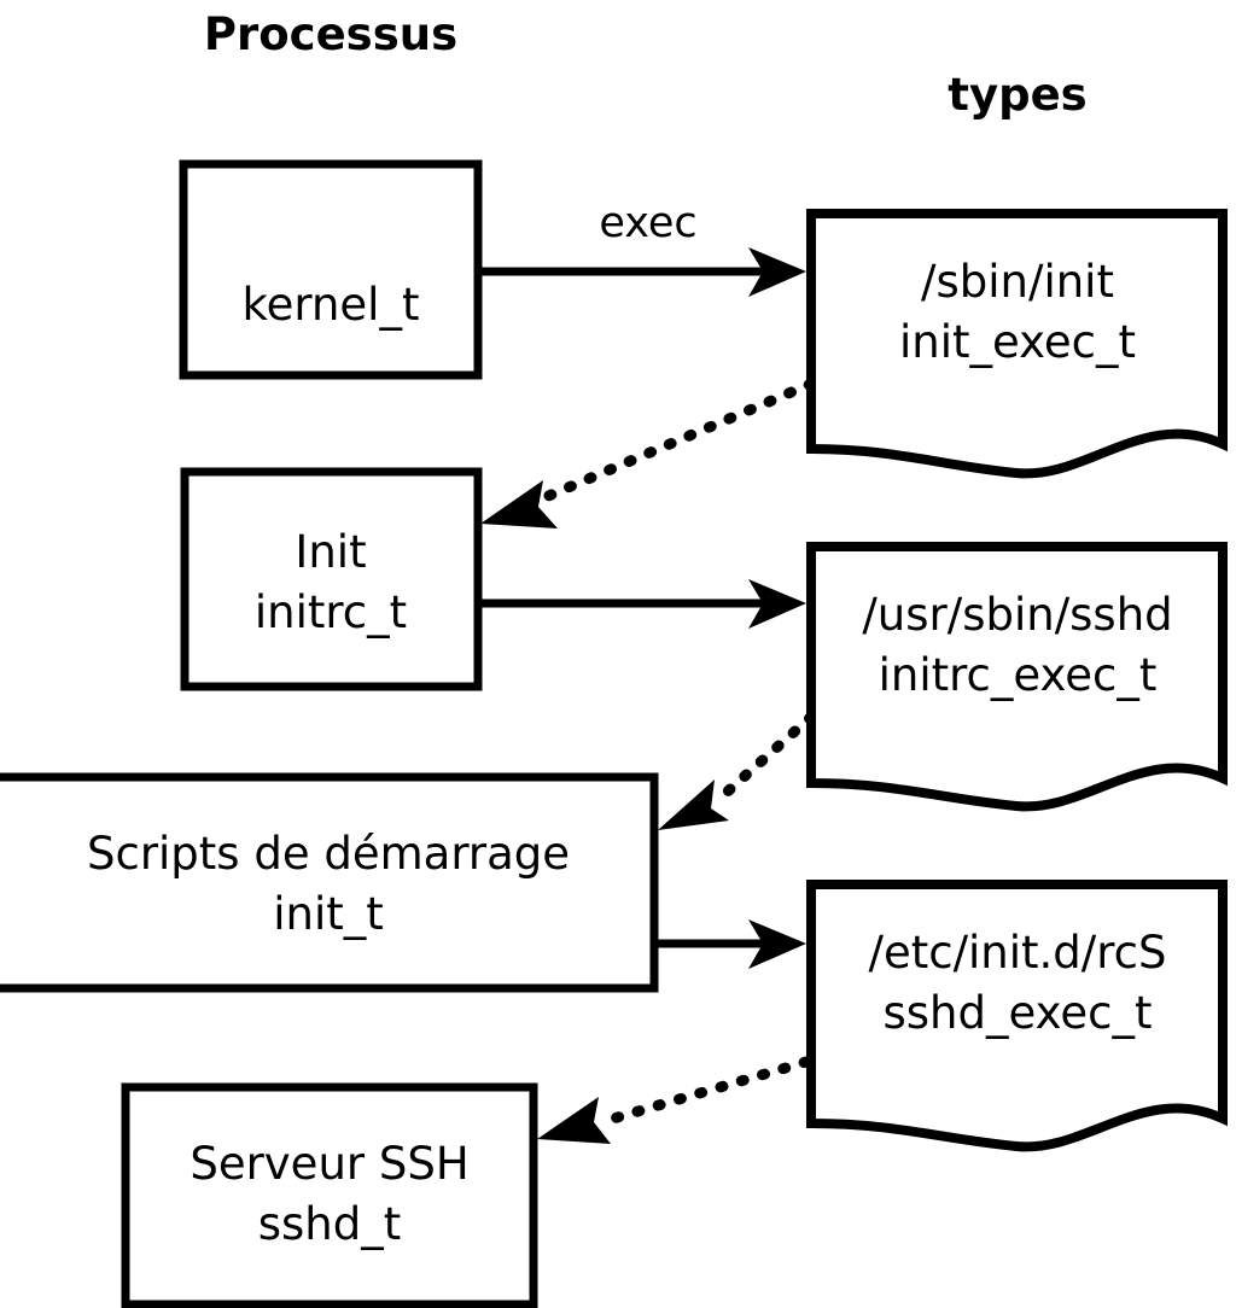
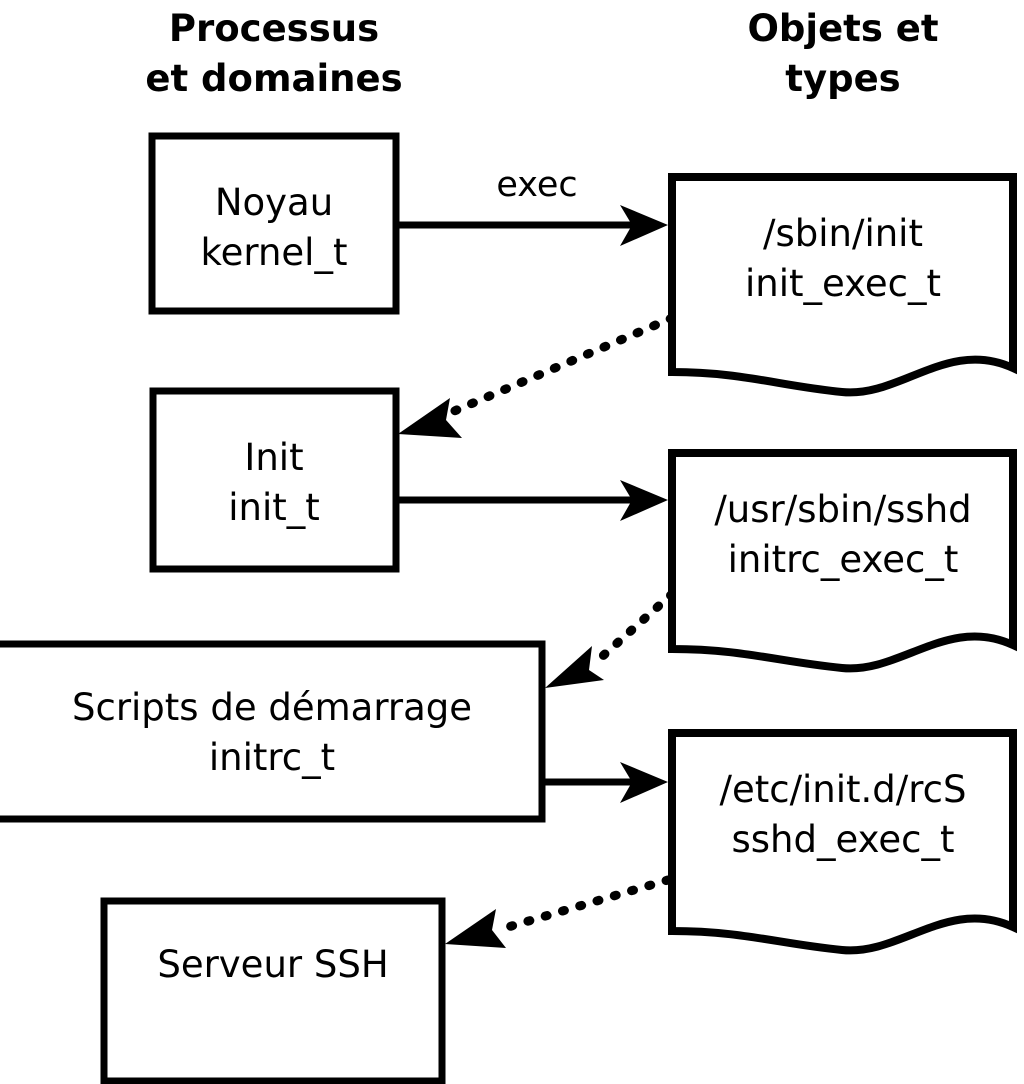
  Processus
+ et domaines
+ Objets et
  types
  exec
+ Noyau
  kernel_t
  Init
- initrc_t
+ init_t
  Scripts de démarrage
- init_t
+ initrc_t
  Serveur SSH
- sshd_t
  /sbin/init
  init_exec_t
  /usr/sbin/sshd
  initrc_exec_t
  /etc/init.d/rcS
  sshd_exec_t
